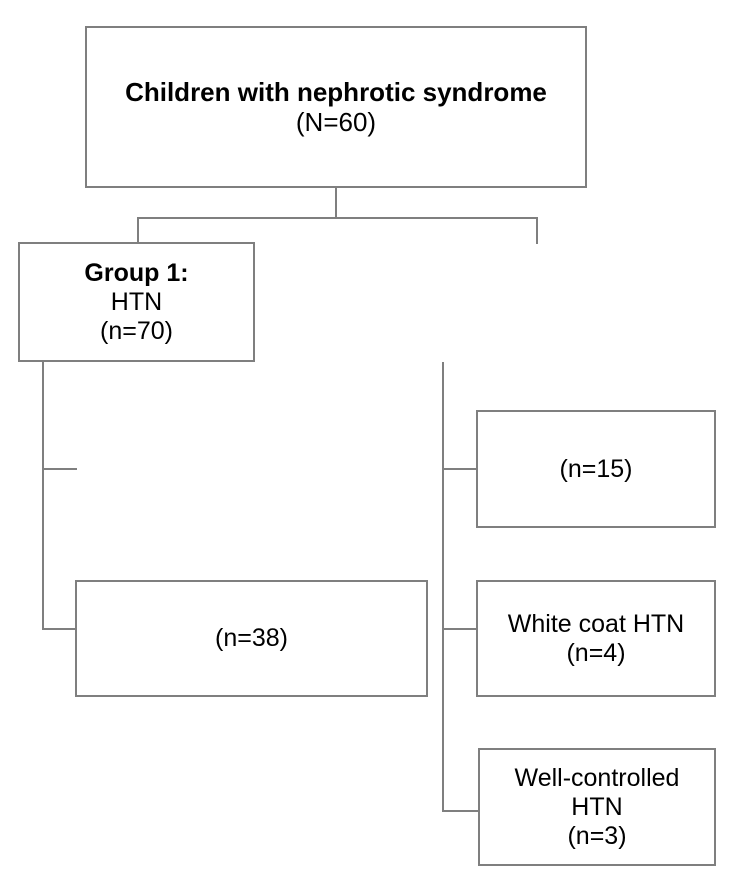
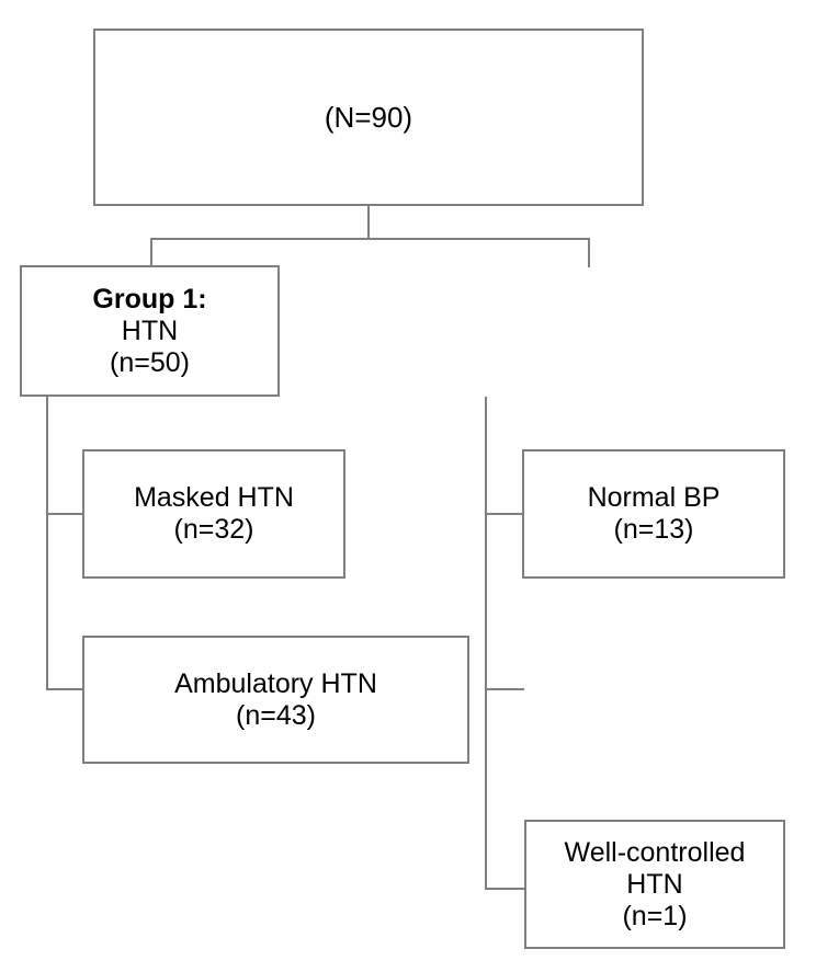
- Children with nephrotic syndrome
- (N=60)
+ (N=90)
  Group 1:
  HTN
- (n=70)
+ (n=50)
+ Masked HTN
+ (n=32)
+ Ambulatory HTN
- (n=38)
+ (n=43)
+ Normal BP
- (n=15)
+ (n=13)
- White coat HTN
- (n=4)
  Well-controlled
  HTN
- (n=3)
+ (n=1)
